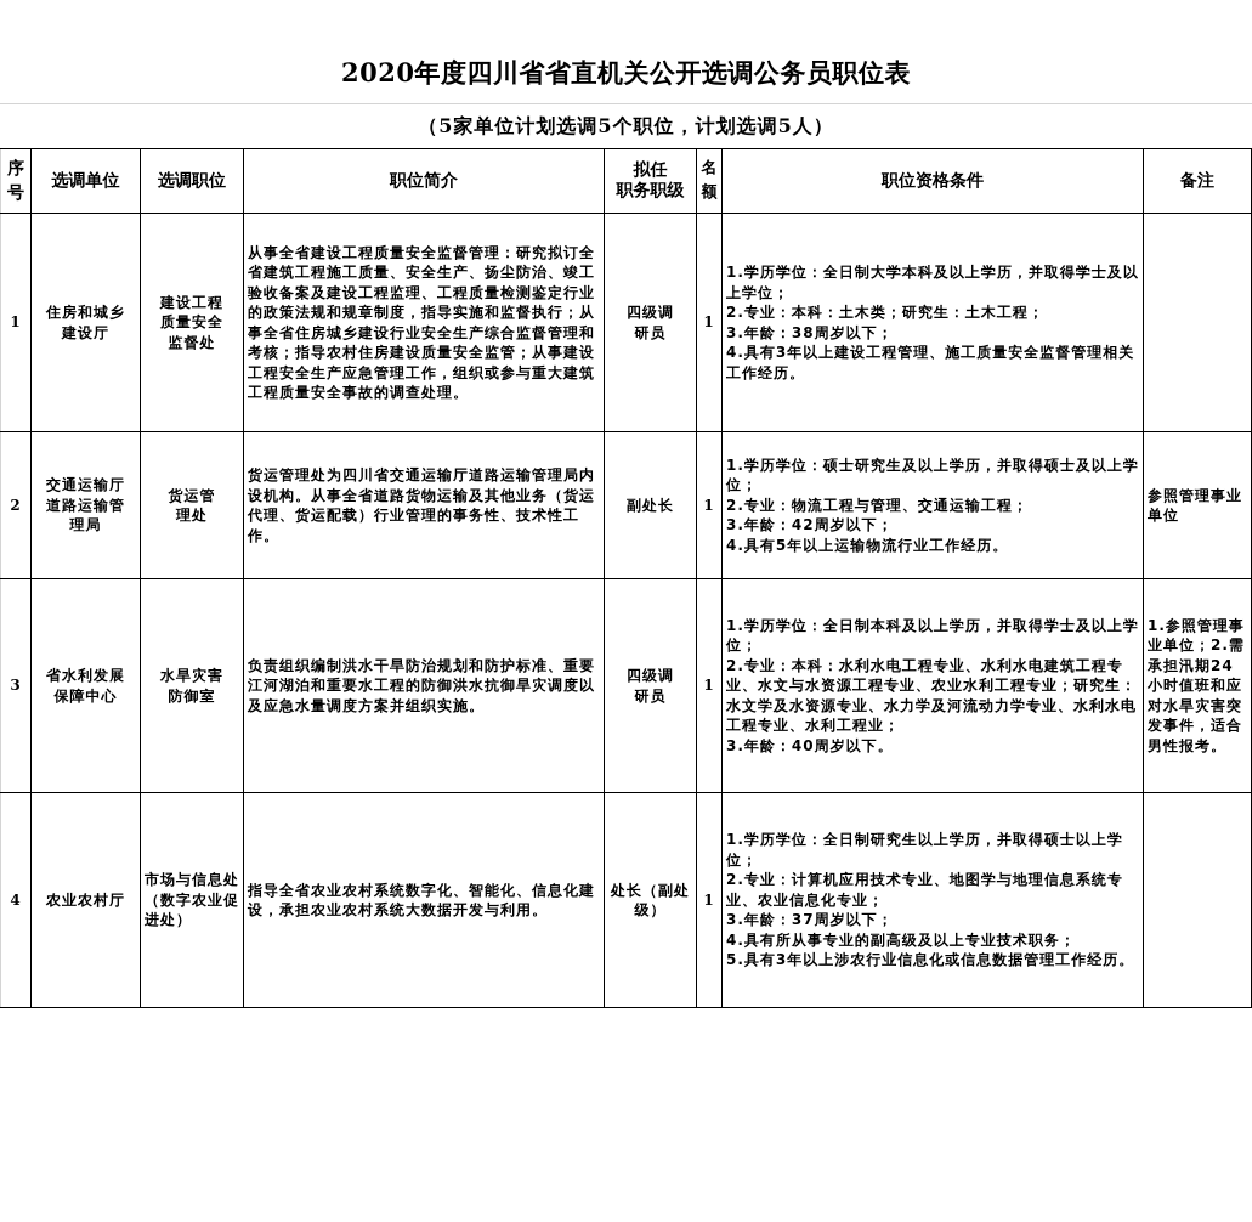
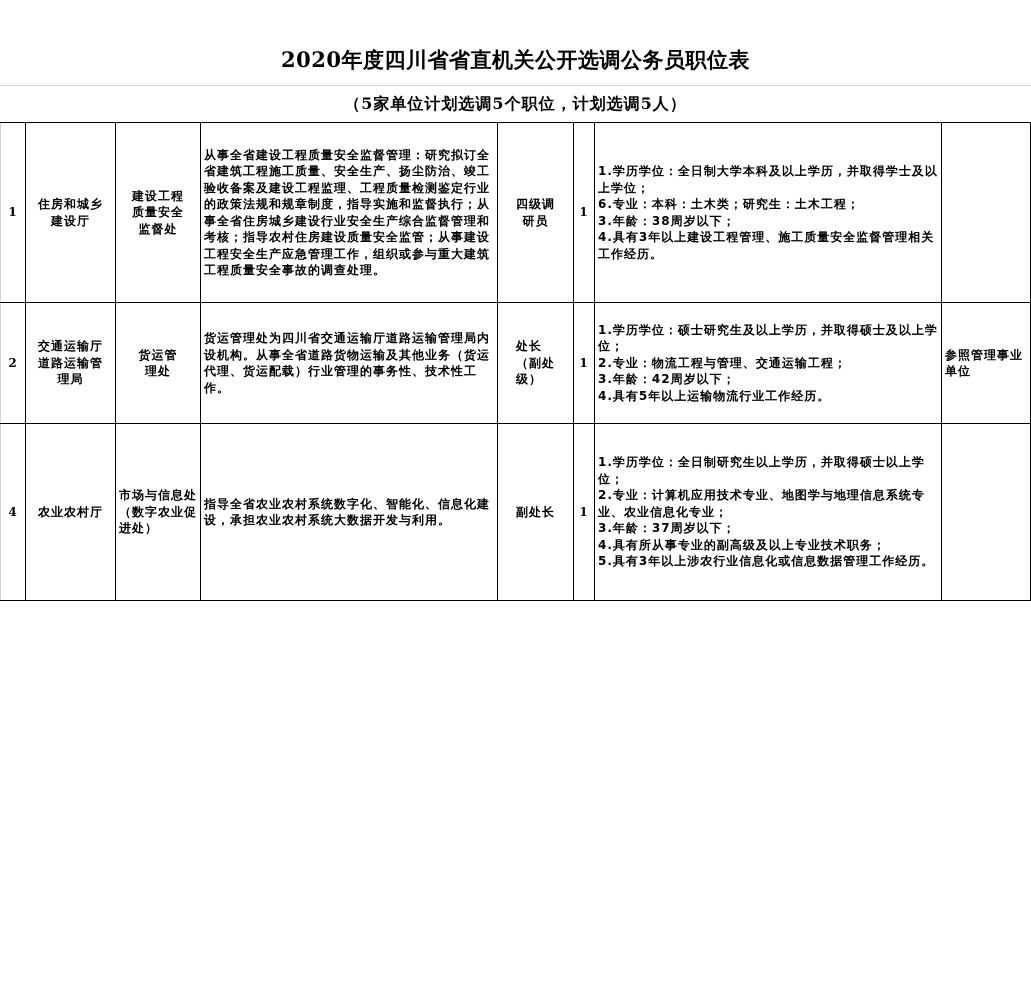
  2020年度四川省省直机关公开选调公务员职位表
  （5家单位计划选调5个职位，计划选调5人）
- 序号	选调单位	选调职位	职位简介	拟任 职务职级	名额	职位资格条件	备注
- 1	住房和城乡建设厅	建设工程质量安全监督处	从事全省建设工程质量安全监督管理：研究拟订全省建筑工程施工质量、安全生产、扬尘防治、竣工验收备案及建设工程监理、工程质量检测鉴定行业的政策法规和规章制度，指导实施和监督执行；从事全省住房城乡建设行业安全生产综合监督管理和考核；指导农村住房建设质量安全监管；从事建设工程安全生产应急管理工作，组织或参与重大建筑工程质量安全事故的调查处理。	四级调研员	1	1.学历学位：全日制大学本科及以上学历，并取得学士及以上学位； 2.专业：本科：土木类；研究生：土木工程； 3.年龄：38周岁以下； 4.具有3年以上建设工程管理、施工质量安全监督管理相关工作经历。
+ 1	住房和城乡建设厅	建设工程质量安全监督处	从事全省建设工程质量安全监督管理：研究拟订全省建筑工程施工质量、安全生产、扬尘防治、竣工验收备案及建设工程监理、工程质量检测鉴定行业的政策法规和规章制度，指导实施和监督执行；从事全省住房城乡建设行业安全生产综合监督管理和考核；指导农村住房建设质量安全监管；从事建设工程安全生产应急管理工作，组织或参与重大建筑工程质量安全事故的调查处理。	四级调研员	1	1.学历学位：全日制大学本科及以上学历，并取得学士及以上学位； 6.专业：本科：土木类；研究生：土木工程； 3.年龄：38周岁以下； 4.具有3年以上建设工程管理、施工质量安全监督管理相关工作经历。
- 2	交通运输厅道路运输管理局	货运管理处	货运管理处为四川省交通运输厅道路运输管理局内设机构。从事全省道路货物运输及其他业务（货运代理、货运配载）行业管理的事务性、技术性工作。	副处长	1	1.学历学位：硕士研究生及以上学历，并取得硕士及以上学位； 2.专业：物流工程与管理、交通运输工程； 3.年龄：42周岁以下； 4.具有5年以上运输物流行业工作经历。	参照管理事业单位
+ 2	交通运输厅道路运输管理局	货运管理处	货运管理处为四川省交通运输厅道路运输管理局内设机构。从事全省道路货物运输及其他业务（货运代理、货运配载）行业管理的事务性、技术性工作。	处长（副处级）	1	1.学历学位：硕士研究生及以上学历，并取得硕士及以上学位； 2.专业：物流工程与管理、交通运输工程； 3.年龄：42周岁以下； 4.具有5年以上运输物流行业工作经历。	参照管理事业单位
- 3	省水利发展保障中心	水旱灾害防御室	负责组织编制洪水干旱防治规划和防护标准、重要江河湖泊和重要水工程的防御洪水抗御旱灾调度以及应急水量调度方案并组织实施。	四级调研员	1	1.学历学位：全日制本科及以上学历，并取得学士及以上学位； 2.专业：本科：水利水电工程专业、水利水电建筑工程专业、水文与水资源工程专业、农业水利工程专业；研究生：水文学及水资源专业、水力学及河流动力学专业、水利水电工程专业、水利工程业； 3.年龄：40周岁以下。	1.参照管理事业单位；2.需承担汛期24小时值班和应对水旱灾害突发事件，适合男性报考。
- 4	农业农村厅	市场与信息处（数字农业促进处）	指导全省农业农村系统数字化、智能化、信息化建设，承担农业农村系统大数据开发与利用。	处长（副处级）	1	1.学历学位：全日制研究生以上学历，并取得硕士以上学位； 2.专业：计算机应用技术专业、地图学与地理信息系统专业、农业信息化专业； 3.年龄：37周岁以下； 4.具有所从事专业的副高级及以上专业技术职务； 5.具有3年以上涉农行业信息化或信息数据管理工作经历。
+ 4	农业农村厅	市场与信息处（数字农业促进处）	指导全省农业农村系统数字化、智能化、信息化建设，承担农业农村系统大数据开发与利用。	副处长	1	1.学历学位：全日制研究生以上学历，并取得硕士以上学位； 2.专业：计算机应用技术专业、地图学与地理信息系统专业、农业信息化专业； 3.年龄：37周岁以下； 4.具有所从事专业的副高级及以上专业技术职务； 5.具有3年以上涉农行业信息化或信息数据管理工作经历。
